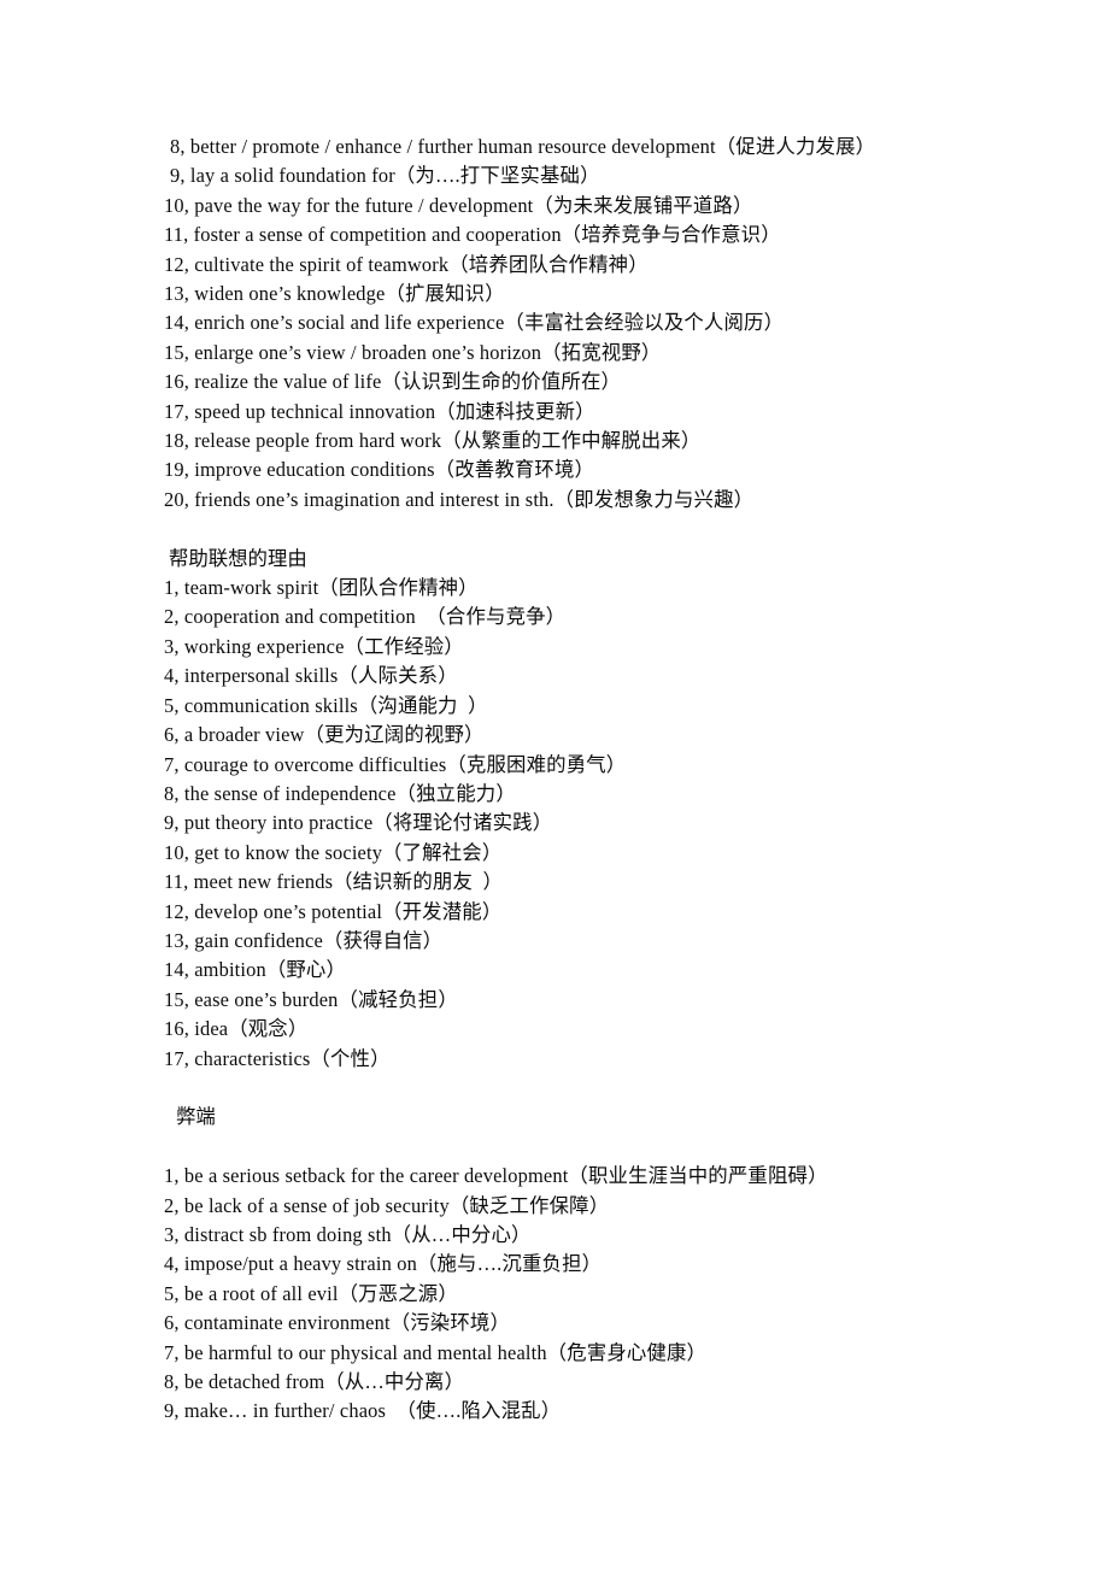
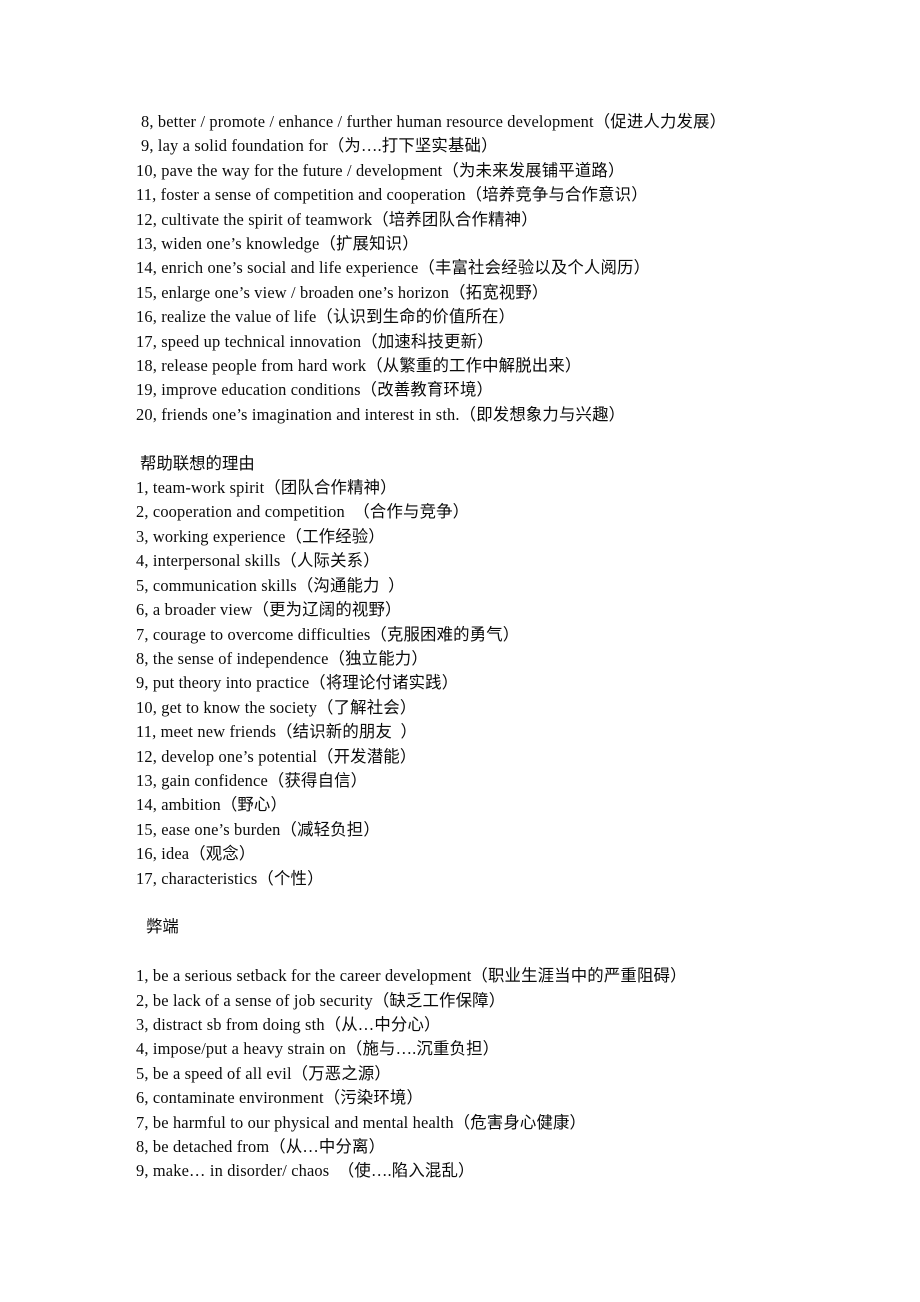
  8, better / promote / enhance / further human resource development（促进人力发展）
  9, lay a solid foundation for（为….打下坚实基础）
  10, pave the way for the future / development（为未来发展铺平道路）
  11, foster a sense of competition and cooperation（培养竞争与合作意识）
  12, cultivate the spirit of teamwork（培养团队合作精神）
  13, widen one’s knowledge（扩展知识）
  14, enrich one’s social and life experience（丰富社会经验以及个人阅历）
  15, enlarge one’s view / broaden one’s horizon（拓宽视野）
  16, realize the value of life（认识到生命的价值所在）
  17, speed up technical innovation（加速科技更新）
  18, release people from hard work（从繁重的工作中解脱出来）
  19, improve education conditions（改善教育环境）
  20, friends one’s imagination and interest in sth.（即发想象力与兴趣）
  帮助联想的理由
  1, team-work spirit（团队合作精神）
  2, cooperation and competition （合作与竞争）
  3, working experience（工作经验）
  4, interpersonal skills（人际关系）
  5, communication skills（沟通能力 ）
  6, a broader view（更为辽阔的视野）
  7, courage to overcome difficulties（克服困难的勇气）
  8, the sense of independence（独立能力）
  9, put theory into practice（将理论付诸实践）
  10, get to know the society（了解社会）
  11, meet new friends（结识新的朋友 ）
  12, develop one’s potential（开发潜能）
  13, gain confidence（获得自信）
  14, ambition（野心）
  15, ease one’s burden（减轻负担）
  16, idea（观念）
  17, characteristics（个性）
  弊端
  1, be a serious setback for the career development（职业生涯当中的严重阻碍）
  2, be lack of a sense of job security（缺乏工作保障）
  3, distract sb from doing sth（从…中分心）
  4, impose/put a heavy strain on（施与….沉重负担）
- 5, be a root of all evil（万恶之源）
+ 5, be a speed of all evil（万恶之源）
  6, contaminate environment（污染环境）
  7, be harmful to our physical and mental health（危害身心健康）
  8, be detached from（从…中分离）
- 9, make… in further/ chaos （使….陷入混乱）
+ 9, make… in disorder/ chaos （使….陷入混乱）
